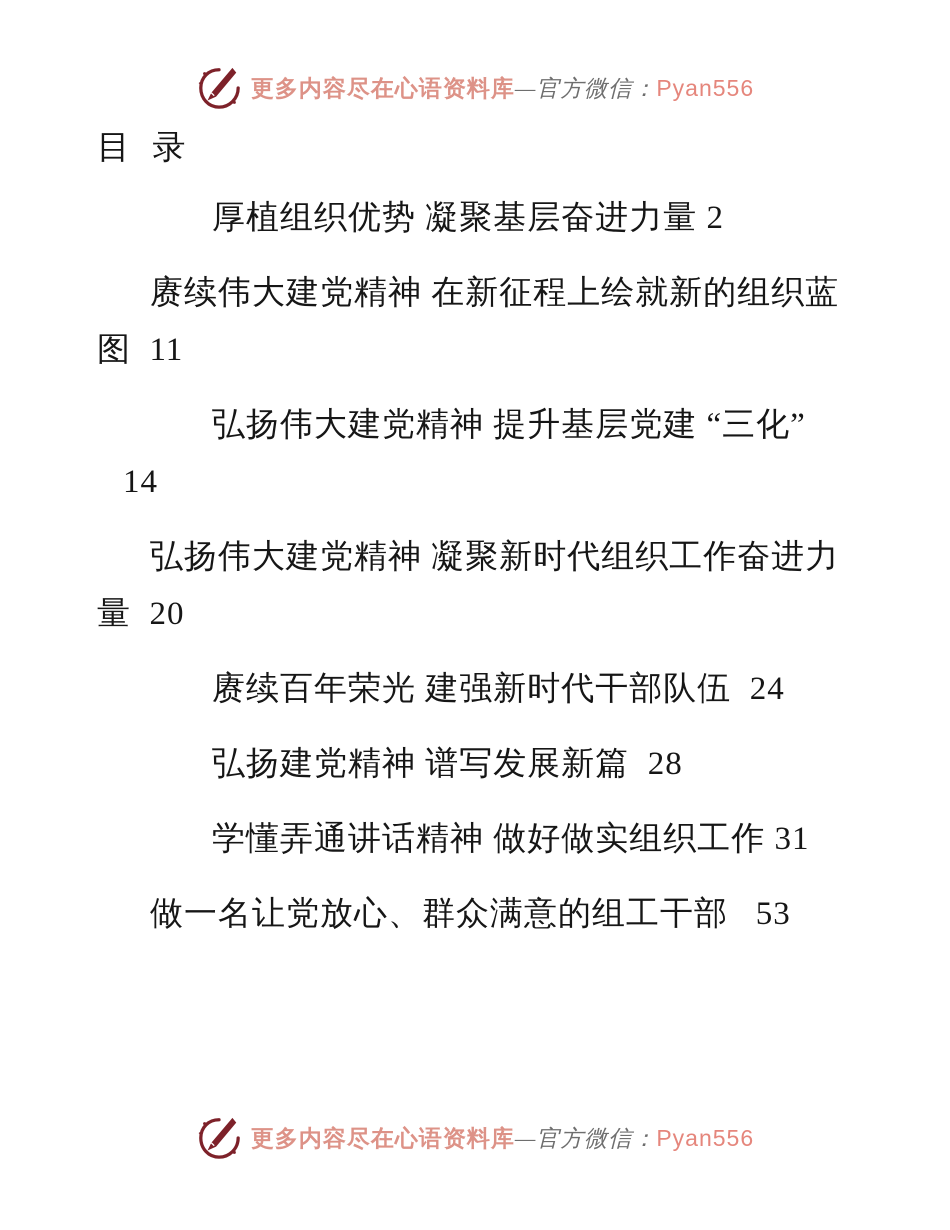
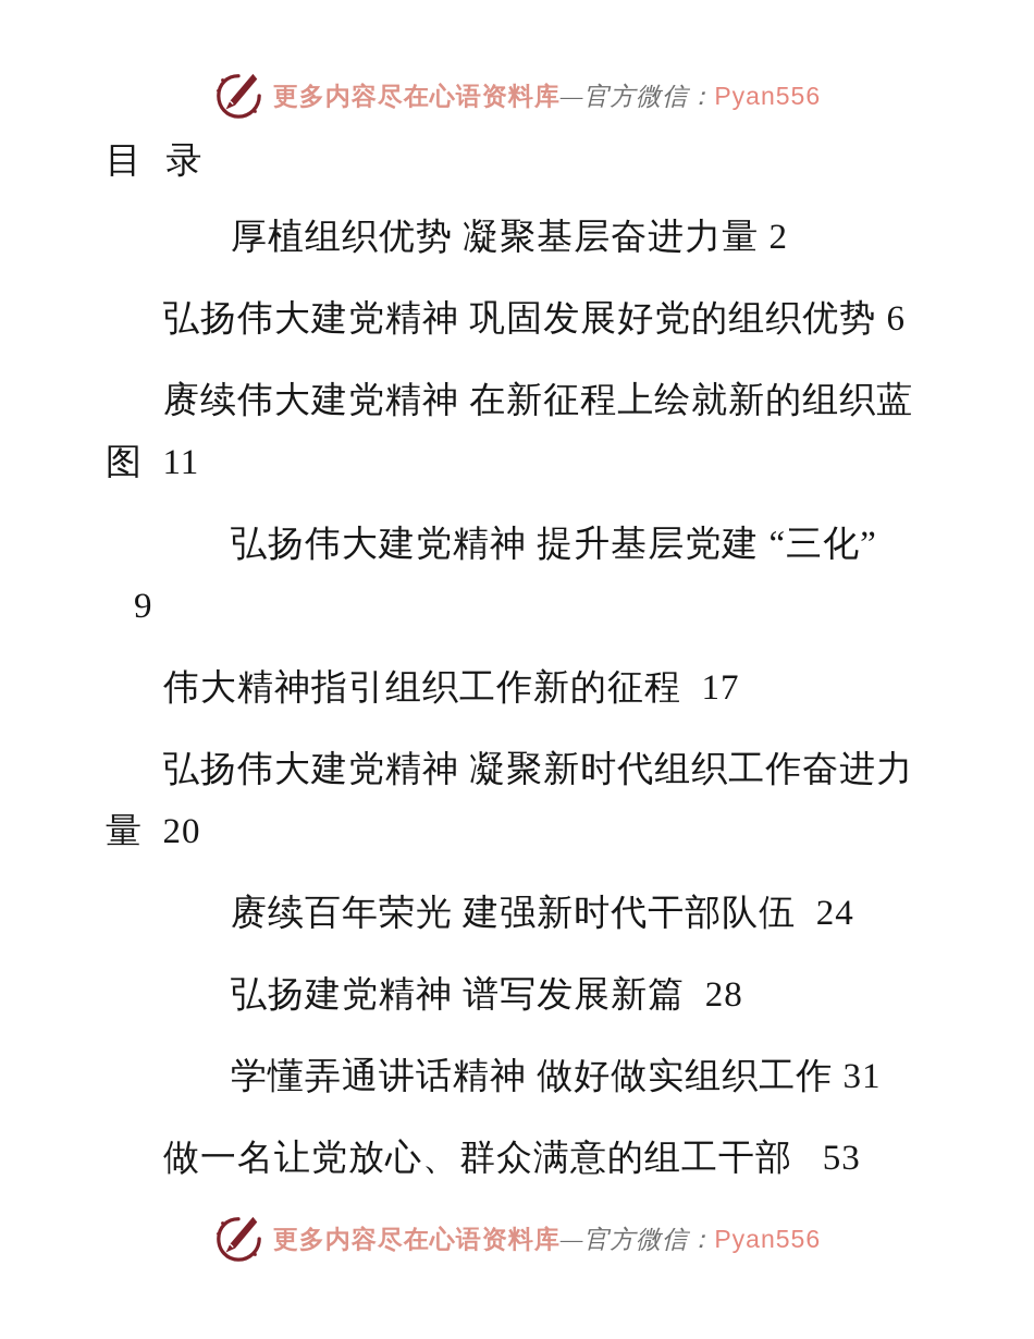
  更多内容尽在心语资料库—官方微信：Pyan556
  目 录
  厚植组织优势 凝聚基层奋进力量 2
+ 弘扬伟大建党精神 巩固发展好党的组织优势 6
  赓续伟大建党精神 在新征程上绘就新的组织蓝
  图 11
  弘扬伟大建党精神 提升基层党建 “三化”
- 14
+ 9
+ 伟大精神指引组织工作新的征程 17
  弘扬伟大建党精神 凝聚新时代组织工作奋进力
  量 20
  赓续百年荣光 建强新时代干部队伍 24
  弘扬建党精神 谱写发展新篇 28
  学懂弄通讲话精神 做好做实组织工作 31
  做一名让党放心、群众满意的组工干部 53
  更多内容尽在心语资料库—官方微信：Pyan556
